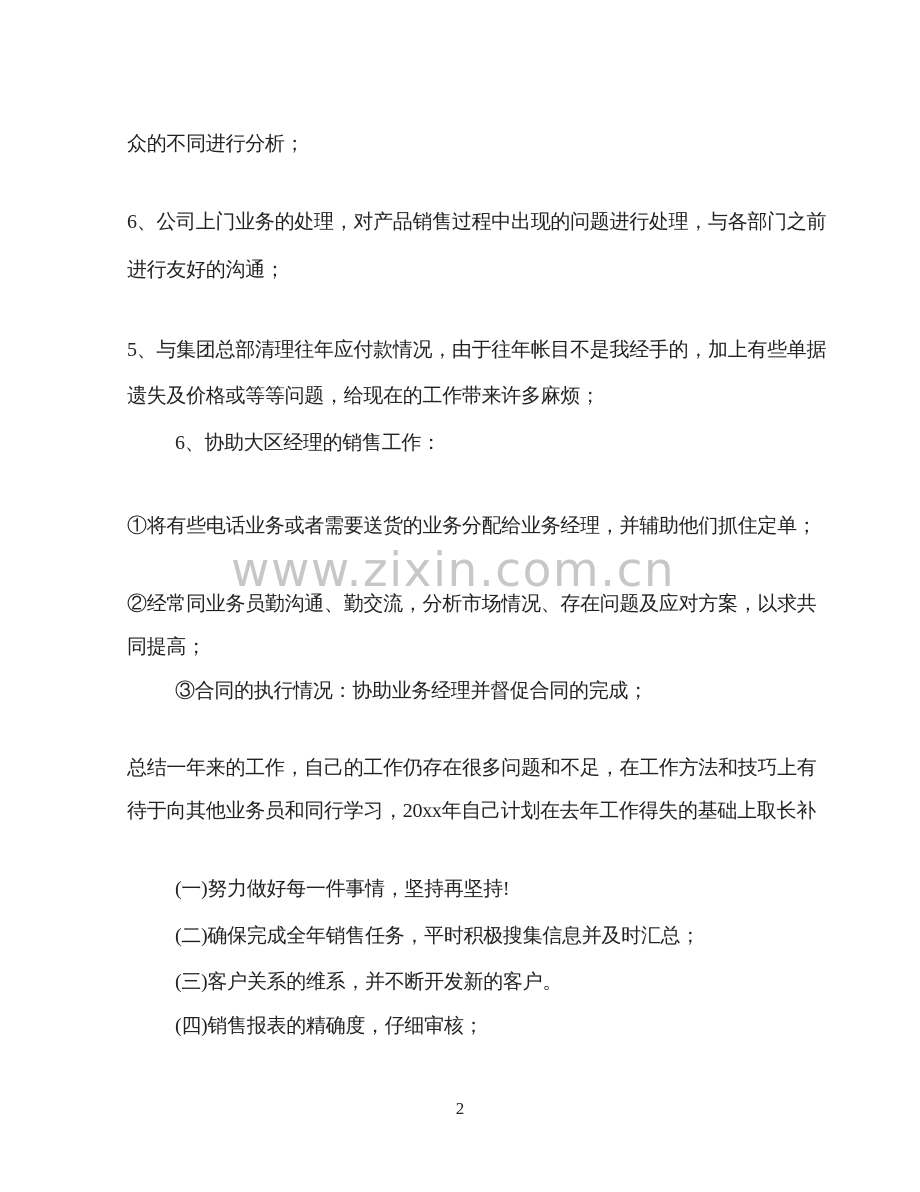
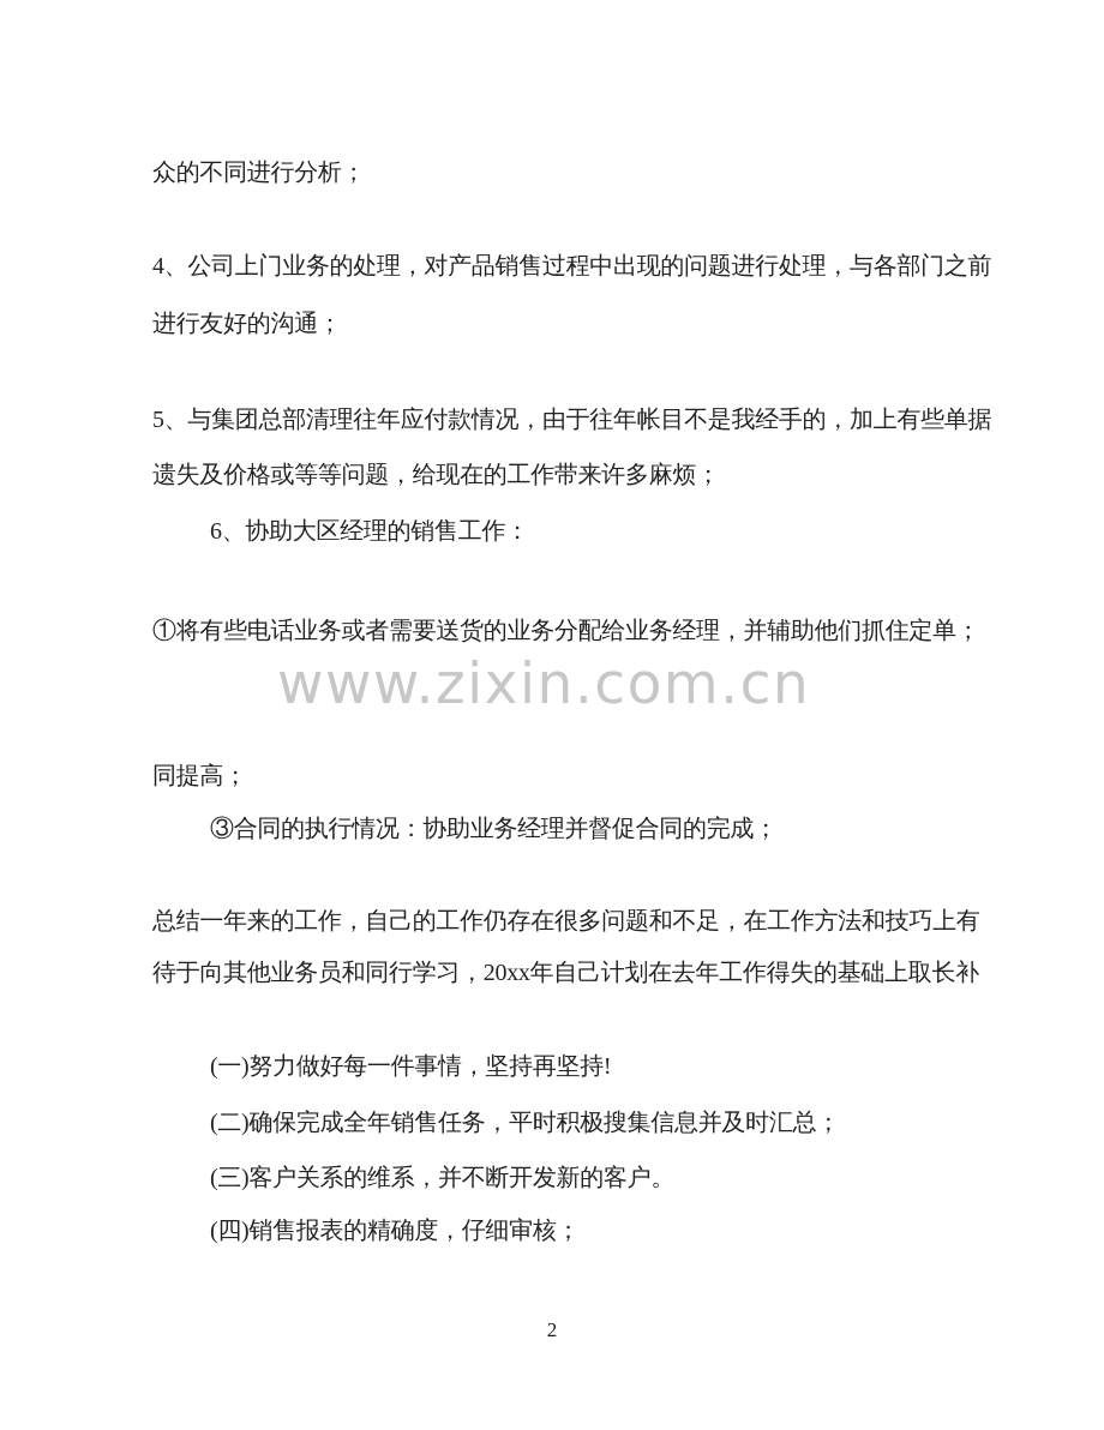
  www.zixin.com.cn
  众的不同进行分析；
- 6、公司上门业务的处理，对产品销售过程中出现的问题进行处理，与各部门之前
+ 4、公司上门业务的处理，对产品销售过程中出现的问题进行处理，与各部门之前
  进行友好的沟通；
  5、与集团总部清理往年应付款情况，由于往年帐目不是我经手的，加上有些单据
  遗失及价格或等等问题，给现在的工作带来许多麻烦；
  6、协助大区经理的销售工作：
  ①将有些电话业务或者需要送货的业务分配给业务经理，并辅助他们抓住定单；
- ②经常同业务员勤沟通、勤交流，分析市场情况、存在问题及应对方案，以求共
  同提高；
  ③合同的执行情况：协助业务经理并督促合同的完成；
  总结一年来的工作，自己的工作仍存在很多问题和不足，在工作方法和技巧上有
  待于向其他业务员和同行学习，20xx年自己计划在去年工作得失的基础上取长补
  (一)努力做好每一件事情，坚持再坚持!
  (二)确保完成全年销售任务，平时积极搜集信息并及时汇总；
  (三)客户关系的维系，并不断开发新的客户。
  (四)销售报表的精确度，仔细审核；
  2
